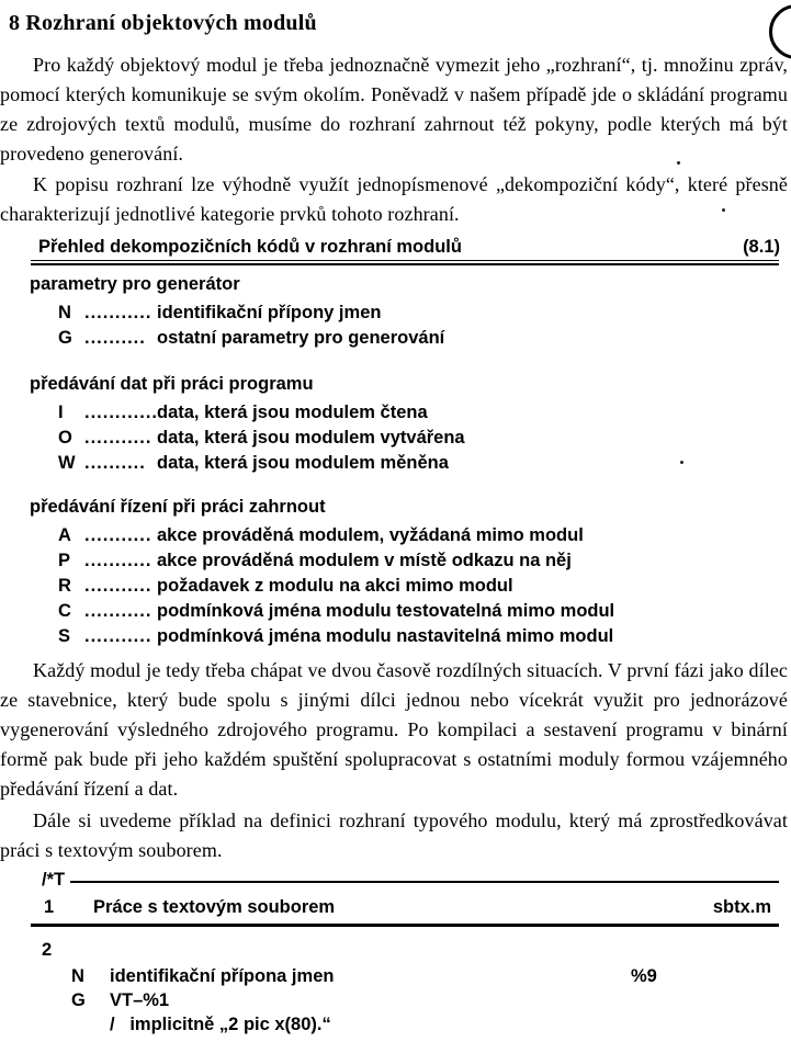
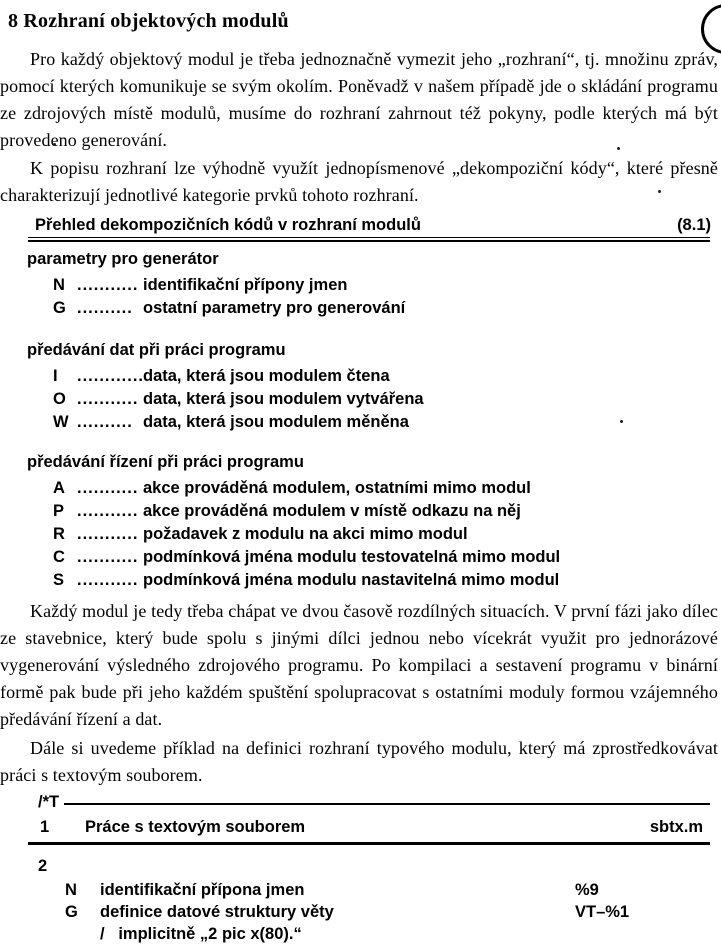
  8 Rozhraní objektových modulů
- Pro každý objektový modul je třeba jednoznačně vymezit jeho „rozhraní“, tj. množinu zpráv, pomocí kterých komunikuje se svým okolím. Poněvadž v našem případě jde o skládání programu ze zdrojových textů modulů, musíme do rozhraní zahrnout též pokyny, podle kterých má být provedeno generování.
+ Pro každý objektový modul je třeba jednoznačně vymezit jeho „rozhraní“, tj. množinu zpráv, pomocí kterých komunikuje se svým okolím. Poněvadž v našem případě jde o skládání programu ze zdrojových místě modulů, musíme do rozhraní zahrnout též pokyny, podle kterých má být provedeno generování.
  K popisu rozhraní lze výhodně využít jednopísmenové „dekompoziční kódy“, které přesně charakterizují jednotlivé kategorie prvků tohoto rozhraní.
  Přehled dekompozičních kódů v rozhraní modulů
  (8.1)
  parametry pro generátor
  N ........... identifikační přípony jmen
  G .......... ostatní parametry pro generování
  předávání dat při práci programu
  I ............data, která jsou modulem čtena
  O ........... data, která jsou modulem vytvářena
  W .......... data, která jsou modulem měněna
- předávání řízení při práci zahrnout
+ předávání řízení při práci programu
- A ........... akce prováděná modulem, vyžádaná mimo modul
+ A ........... akce prováděná modulem, ostatními mimo modul
  P ........... akce prováděná modulem v místě odkazu na něj
  R ........... požadavek z modulu na akci mimo modul
  C ........... podmínková jména modulu testovatelná mimo modul
  S ........... podmínková jména modulu nastavitelná mimo modul
  Každý modul je tedy třeba chápat ve dvou časově rozdílných situacích. V první fázi jako dílec ze stavebnice, který bude spolu s jinými dílci jednou nebo vícekrát využit pro jednorázové vygenerování výsledného zdrojového programu. Po kompilaci a sestavení programu v binární formě pak bude při jeho každém spuštění spolupracovat s ostatními moduly formou vzájemného předávání řízení a dat.
  Dále si uvedeme příklad na definici rozhraní typového modulu, který má zprostředkovávat práci s textovým souborem.
  /*T
  1
  Práce s textovým souborem
  sbtx.m
  2
  N
  identifikační přípona jmen
  %9
  G
+ definice datové struktury věty
  VT–%1
  / implicitně „2 pic x(80).“
